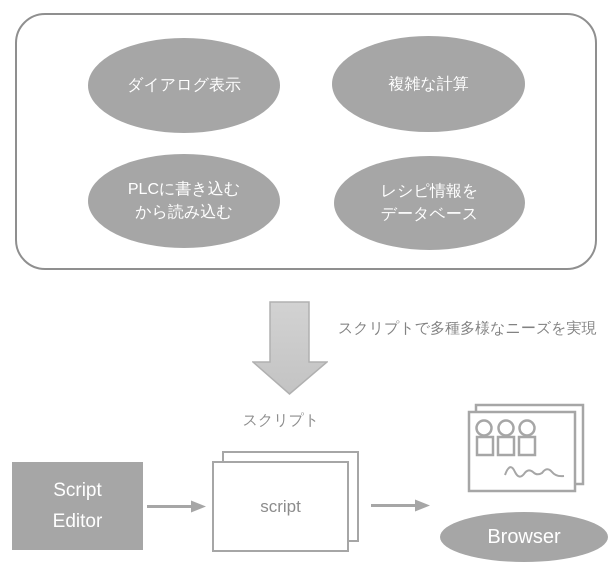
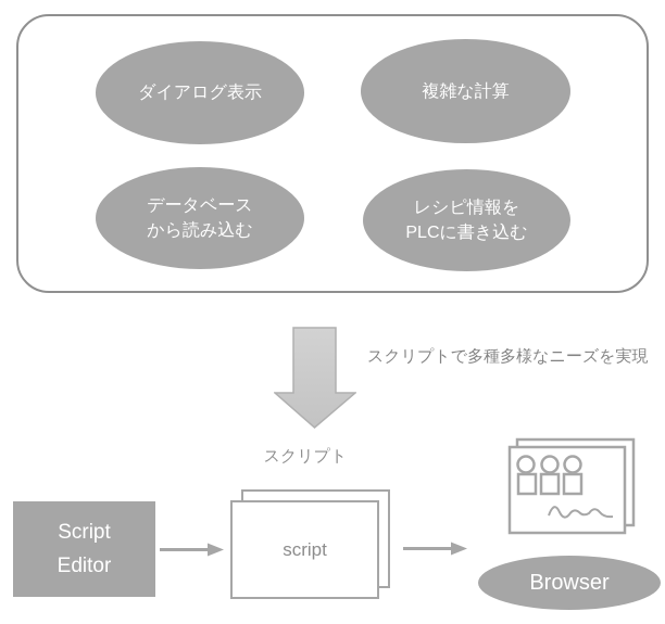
  ダイアログ表示
  複雑な計算
- PLCに書き込む
+ データベース
  から読み込む
  レシピ情報を
- データベース
+ PLCに書き込む
  スクリプトで多種多様なニーズを実現
  スクリプト
  Script
  Editor
  script
  Browser
